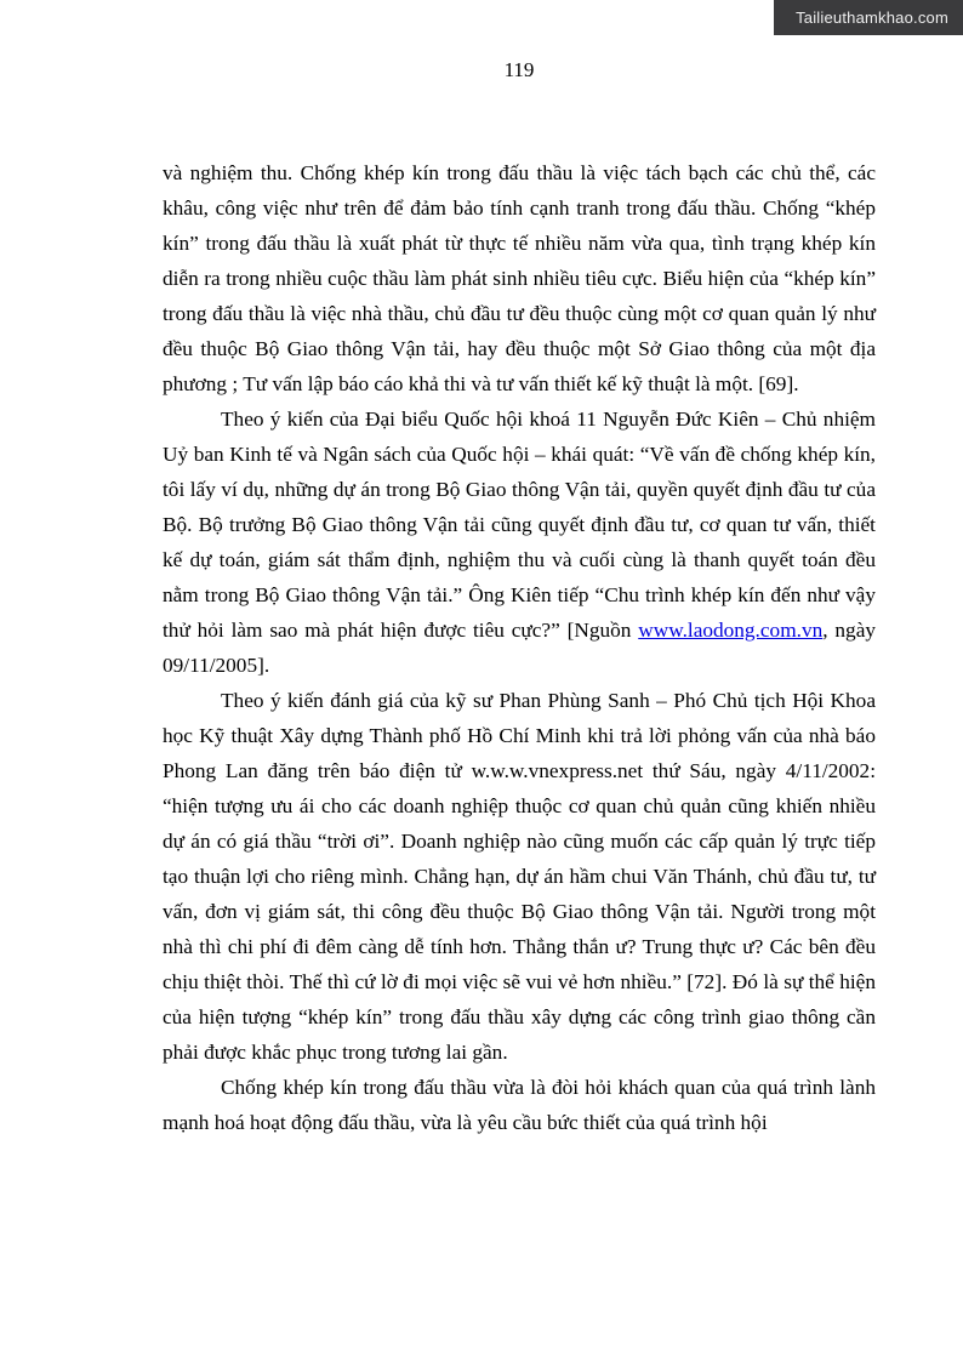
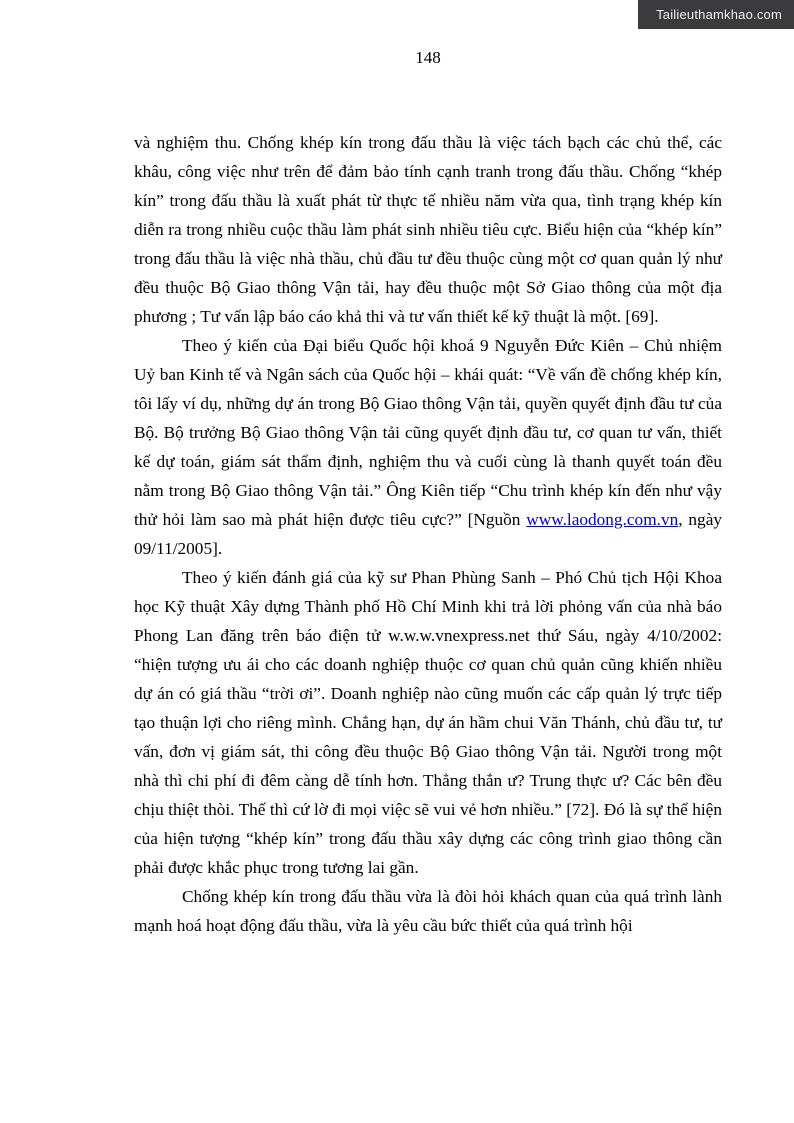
  Tailieuthamkhao.com
- 119
+ 148
  và nghiệm thu. Chống khép kín trong đấu thầu là việc tách bạch các chủ thể, các khâu, công việc như trên để đảm bảo tính cạnh tranh trong đấu thầu. Chống “khép kín” trong đấu thầu là xuất phát từ thực tế nhiều năm vừa qua, tình trạng khép kín diễn ra trong nhiều cuộc thầu làm phát sinh nhiều tiêu cực. Biểu hiện của “khép kín” trong đấu thầu là việc nhà thầu, chủ đầu tư đều thuộc cùng một cơ quan quản lý như đều thuộc Bộ Giao thông Vận tải, hay đều thuộc một Sở Giao thông của một địa phương ; Tư vấn lập báo cáo khả thi và tư vấn thiết kế kỹ thuật là một. [69].
- Theo ý kiến của Đại biểu Quốc hội khoá 11 Nguyễn Đức Kiên – Chủ nhiệm Uỷ ban Kinh tế và Ngân sách của Quốc hội – khái quát: “Về vấn đề chống khép kín, tôi lấy ví dụ, những dự án trong Bộ Giao thông Vận tải, quyền quyết định đầu tư của Bộ. Bộ trưởng Bộ Giao thông Vận tải cũng quyết định đầu tư, cơ quan tư vấn, thiết kế dự toán, giám sát thẩm định, nghiệm thu và cuối cùng là thanh quyết toán đều nằm trong Bộ Giao thông Vận tải.” Ông Kiên tiếp “Chu trình khép kín đến như vậy thử hỏi làm sao mà phát hiện được tiêu cực?” [Nguồn www.laodong.com.vn, ngày 09/11/2005].
+ Theo ý kiến của Đại biểu Quốc hội khoá 9 Nguyễn Đức Kiên – Chủ nhiệm Uỷ ban Kinh tế và Ngân sách của Quốc hội – khái quát: “Về vấn đề chống khép kín, tôi lấy ví dụ, những dự án trong Bộ Giao thông Vận tải, quyền quyết định đầu tư của Bộ. Bộ trưởng Bộ Giao thông Vận tải cũng quyết định đầu tư, cơ quan tư vấn, thiết kế dự toán, giám sát thẩm định, nghiệm thu và cuối cùng là thanh quyết toán đều nằm trong Bộ Giao thông Vận tải.” Ông Kiên tiếp “Chu trình khép kín đến như vậy thử hỏi làm sao mà phát hiện được tiêu cực?” [Nguồn www.laodong.com.vn, ngày 09/11/2005].
- Theo ý kiến đánh giá của kỹ sư Phan Phùng Sanh – Phó Chủ tịch Hội Khoa học Kỹ thuật Xây dựng Thành phố Hồ Chí Minh khi trả lời phỏng vấn của nhà báo Phong Lan đăng trên báo điện tử w.w.w.vnexpress.net thứ Sáu, ngày 4/11/2002: “hiện tượng ưu ái cho các doanh nghiệp thuộc cơ quan chủ quản cũng khiến nhiều dự án có giá thầu “trời ơi”. Doanh nghiệp nào cũng muốn các cấp quản lý trực tiếp tạo thuận lợi cho riêng mình. Chẳng hạn, dự án hầm chui Văn Thánh, chủ đầu tư, tư vấn, đơn vị giám sát, thi công đều thuộc Bộ Giao thông Vận tải. Người trong một nhà thì chi phí đi đêm càng dễ tính hơn. Thẳng thắn ư? Trung thực ư? Các bên đều chịu thiệt thòi. Thế thì cứ lờ đi mọi việc sẽ vui vẻ hơn nhiều.” [72]. Đó là sự thể hiện của hiện tượng “khép kín” trong đấu thầu xây dựng các công trình giao thông cần phải được khắc phục trong tương lai gần.
+ Theo ý kiến đánh giá của kỹ sư Phan Phùng Sanh – Phó Chủ tịch Hội Khoa học Kỹ thuật Xây dựng Thành phố Hồ Chí Minh khi trả lời phỏng vấn của nhà báo Phong Lan đăng trên báo điện tử w.w.w.vnexpress.net thứ Sáu, ngày 4/10/2002: “hiện tượng ưu ái cho các doanh nghiệp thuộc cơ quan chủ quản cũng khiến nhiều dự án có giá thầu “trời ơi”. Doanh nghiệp nào cũng muốn các cấp quản lý trực tiếp tạo thuận lợi cho riêng mình. Chẳng hạn, dự án hầm chui Văn Thánh, chủ đầu tư, tư vấn, đơn vị giám sát, thi công đều thuộc Bộ Giao thông Vận tải. Người trong một nhà thì chi phí đi đêm càng dễ tính hơn. Thẳng thắn ư? Trung thực ư? Các bên đều chịu thiệt thòi. Thế thì cứ lờ đi mọi việc sẽ vui vẻ hơn nhiều.” [72]. Đó là sự thể hiện của hiện tượng “khép kín” trong đấu thầu xây dựng các công trình giao thông cần phải được khắc phục trong tương lai gần.
  Chống khép kín trong đấu thầu vừa là đòi hỏi khách quan của quá trình lành mạnh hoá hoạt động đấu thầu, vừa là yêu cầu bức thiết của quá trình hội
